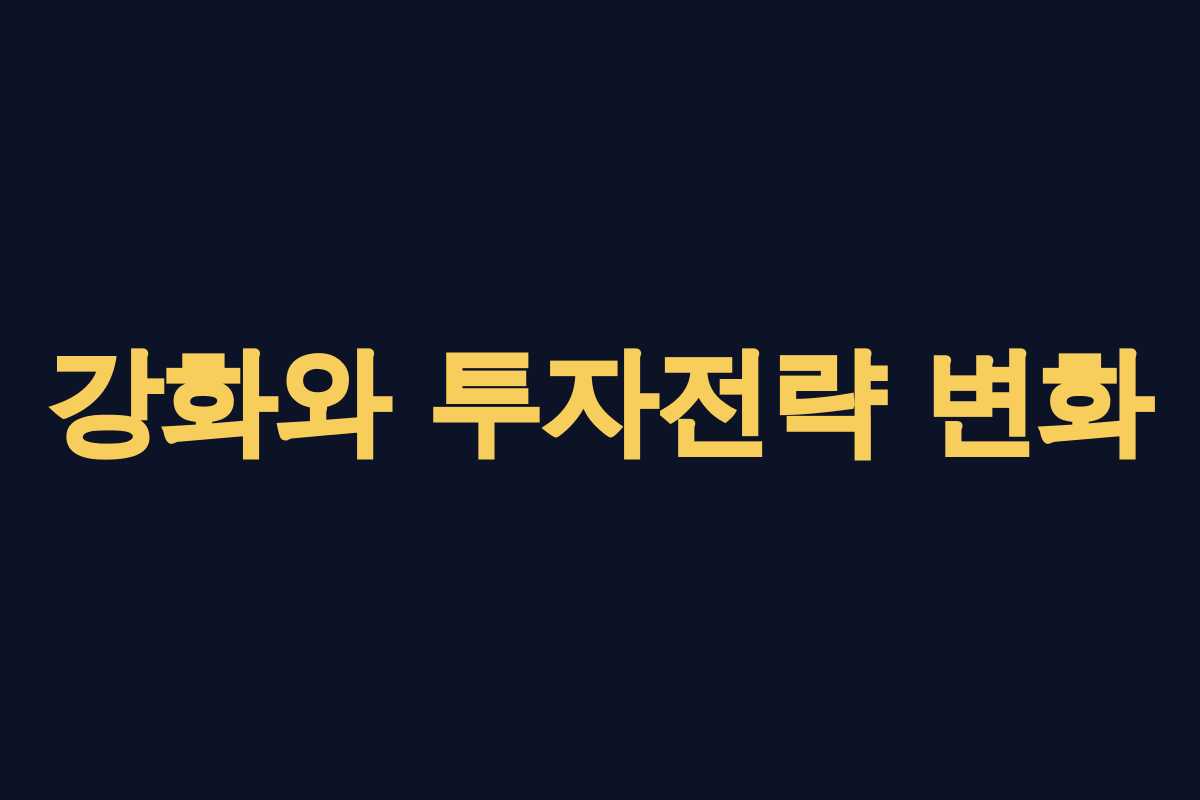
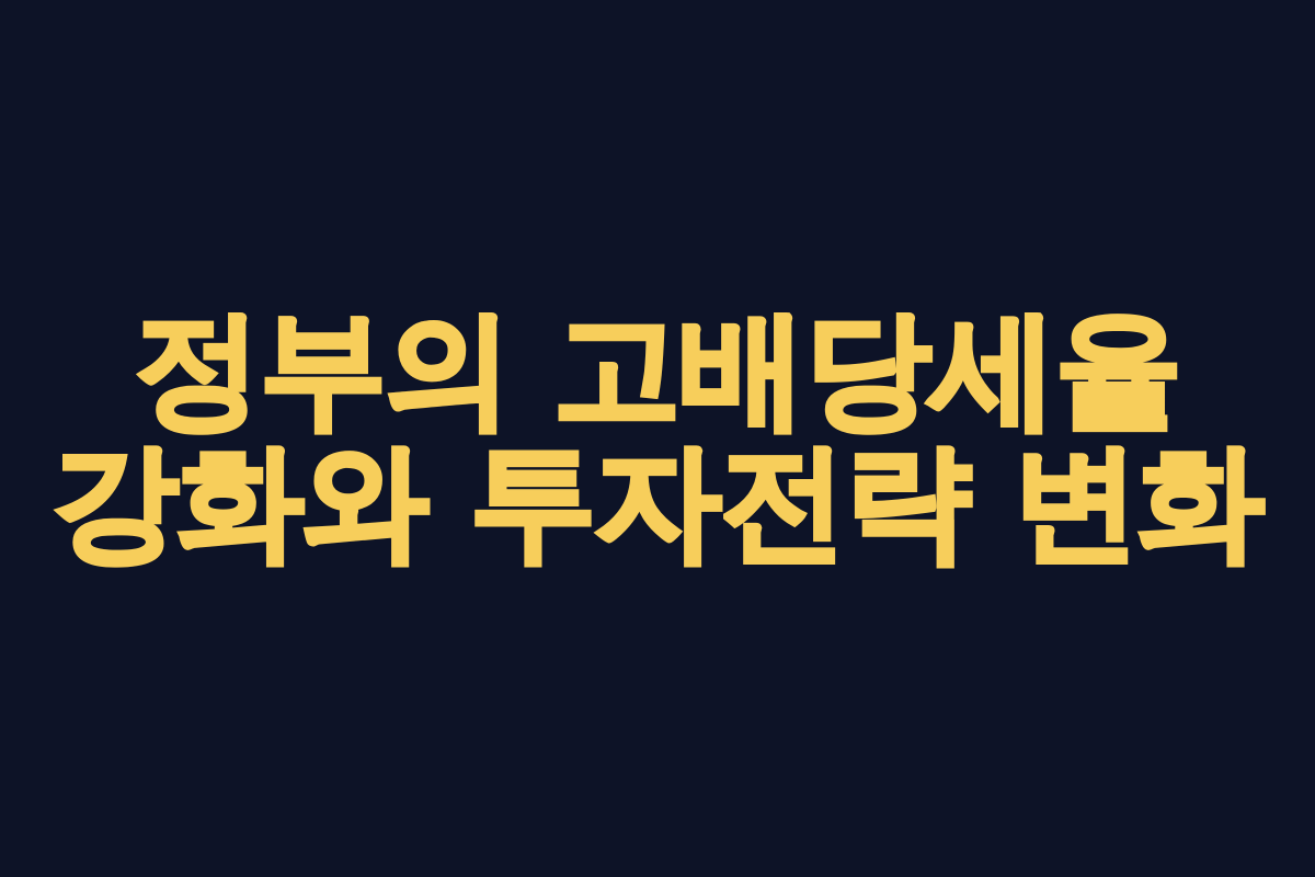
+ 정부의 고배당세율
  강화와 투자전략 변화
